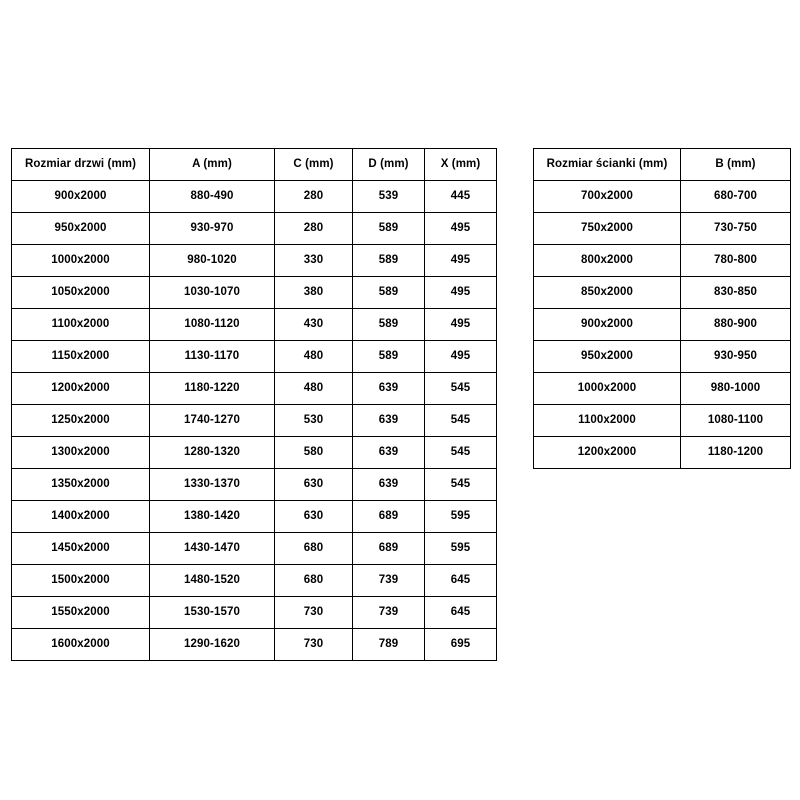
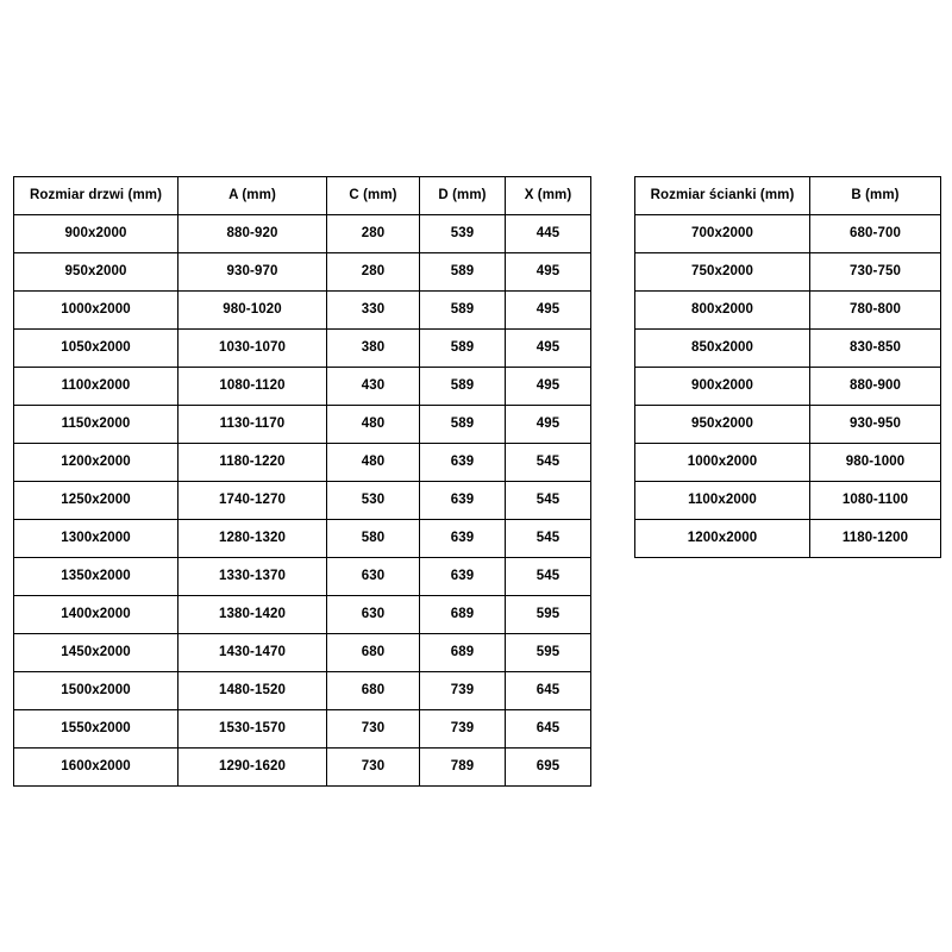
  Rozmiar drzwi (mm)	A (mm)	C (mm)	D (mm)	X (mm)
- 900x2000	880-490	280	539	445
+ 900x2000	880-920	280	539	445
  950x2000	930-970	280	589	495
  1000x2000	980-1020	330	589	495
  1050x2000	1030-1070	380	589	495
  1100x2000	1080-1120	430	589	495
  1150x2000	1130-1170	480	589	495
  1200x2000	1180-1220	480	639	545
  1250x2000	1740-1270	530	639	545
  1300x2000	1280-1320	580	639	545
  1350x2000	1330-1370	630	639	545
  1400x2000	1380-1420	630	689	595
  1450x2000	1430-1470	680	689	595
  1500x2000	1480-1520	680	739	645
  1550x2000	1530-1570	730	739	645
  1600x2000	1290-1620	730	789	695
  Rozmiar ścianki (mm)	B (mm)
  700x2000	680-700
  750x2000	730-750
  800x2000	780-800
  850x2000	830-850
  900x2000	880-900
  950x2000	930-950
  1000x2000	980-1000
  1100x2000	1080-1100
  1200x2000	1180-1200
